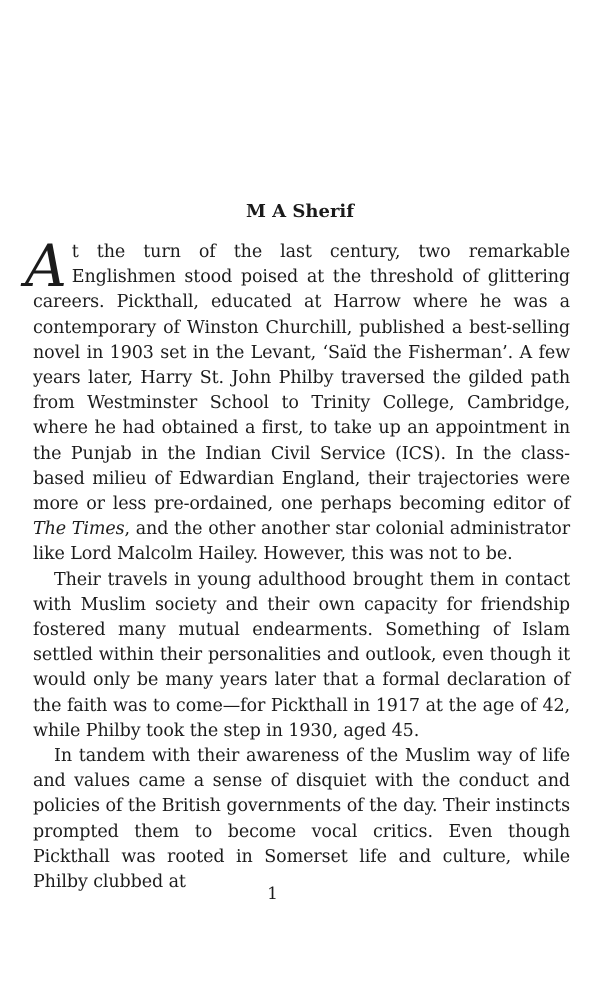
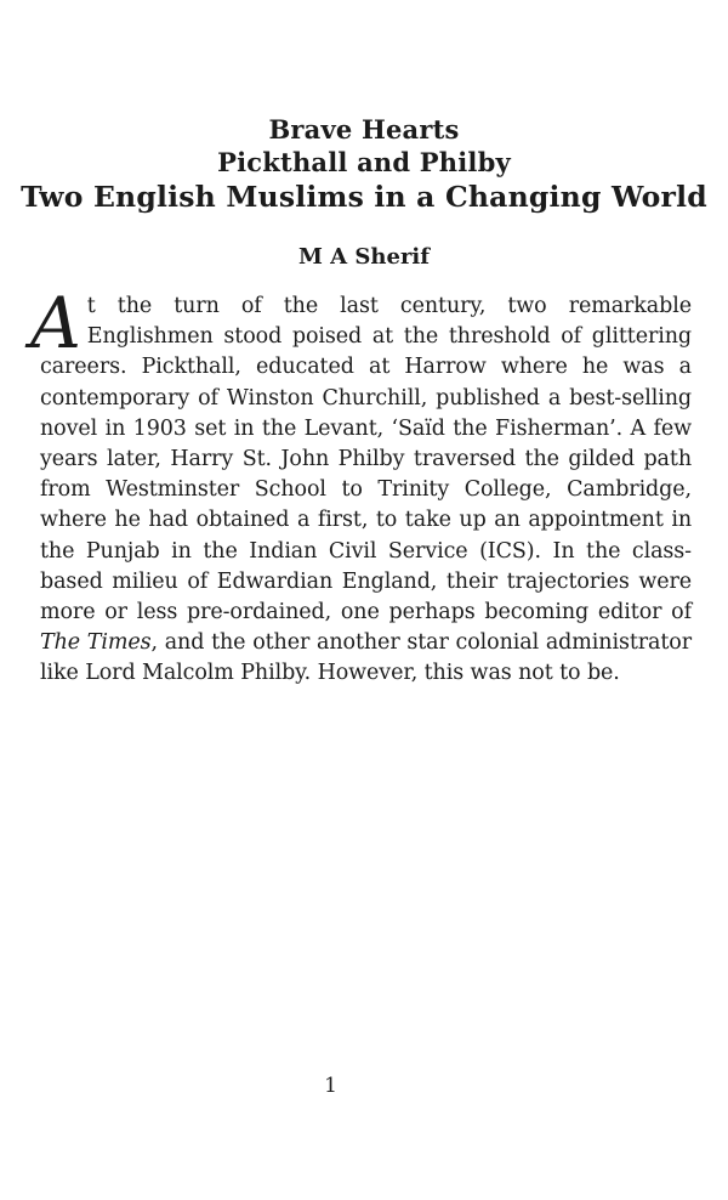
+ Brave Hearts
+ Pickthall and Philby
+ Two English Muslims in a Changing World
  M A Sherif
  A
- t the turn of the last century, two remarkable Englishmen stood poised at the threshold of glittering careers. Pickthall, educated at Harrow where he was a contemporary of Winston Churchill, published a best-selling novel in 1903 set in the Levant, ‘Saïd the Fisherman’. A few years later, Harry St. John Philby traversed the gilded path from Westminster School to Trinity College, Cambridge, where he had obtained a first, to take up an appointment in the Punjab in the Indian Civil Service (ICS). In the class-based milieu of Edwardian England, their trajectories were more or less pre-ordained, one perhaps becoming editor of The Times, and the other another star colonial administrator like Lord Malcolm Hailey. However, this was not to be.
+ t the turn of the last century, two remarkable Englishmen stood poised at the threshold of glittering careers. Pickthall, educated at Harrow where he was a contemporary of Winston Churchill, published a best-selling novel in 1903 set in the Levant, ‘Saïd the Fisherman’. A few years later, Harry St. John Philby traversed the gilded path from Westminster School to Trinity College, Cambridge, where he had obtained a first, to take up an appointment in the Punjab in the Indian Civil Service (ICS). In the class-based milieu of Edwardian England, their trajectories were more or less pre-ordained, one perhaps becoming editor of The Times, and the other another star colonial administrator like Lord Malcolm Philby. However, this was not to be.
- Their travels in young adulthood brought them in contact with Muslim society and their own capacity for friendship fostered many mutual endearments. Something of Islam settled within their personalities and outlook, even though it would only be many years later that a formal declaration of the faith was to come—for Pickthall in 1917 at the age of 42, while Philby took the step in 1930, aged 45.
- In tandem with their awareness of the Muslim way of life and values came a sense of disquiet with the conduct and policies of the British governments of the day. Their instincts prompted them to become vocal critics. Even though Pickthall was rooted in Somerset life and culture, while Philby clubbed at
  1
